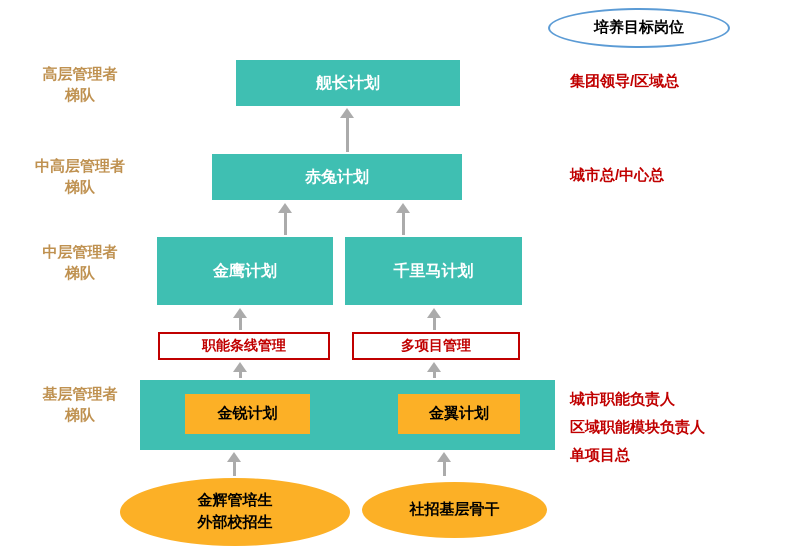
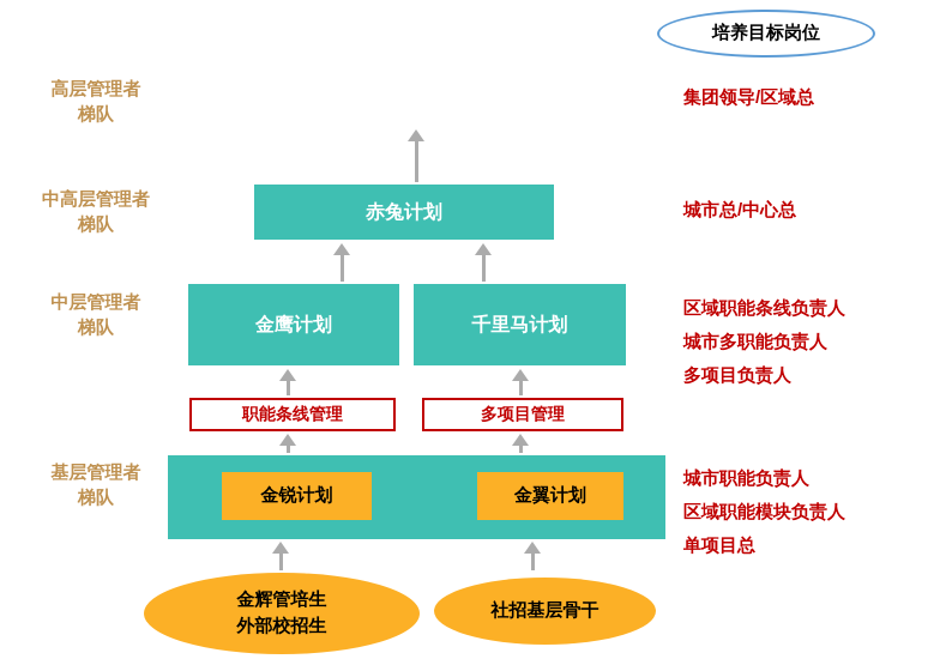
  培养目标岗位
  高层管理者
  梯队
  中高层管理者
  梯队
  中层管理者
  梯队
  基层管理者
  梯队
  集团领导/区域总
  城市总/中心总
+ 区域职能条线负责人
+ 城市多职能负责人
+ 多项目负责人
  城市职能负责人
  区域职能模块负责人
  单项目总
- 舰长计划
  赤兔计划
  金鹰计划
  千里马计划
  职能条线管理
  多项目管理
  金锐计划
  金翼计划
  金辉管培生
  外部校招生
  社招基层骨干
